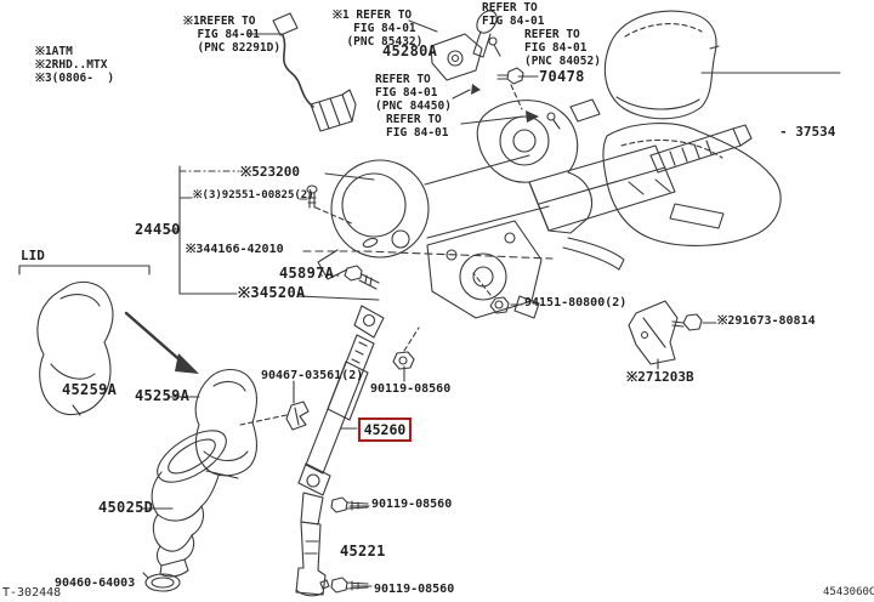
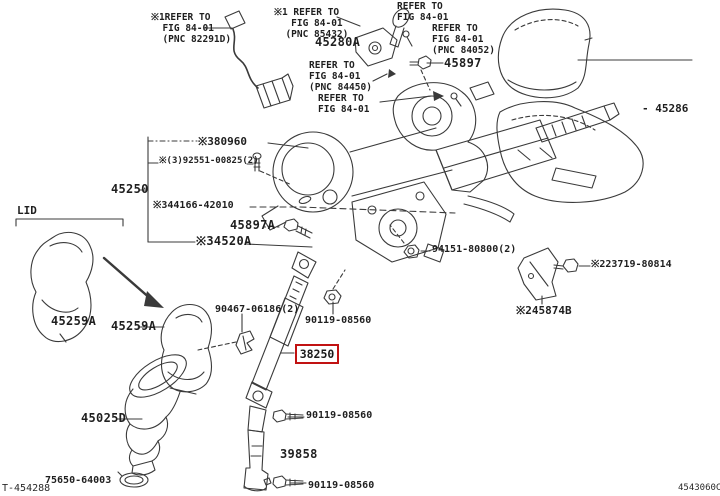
- ※1ATM
- ※2RHD..MTX
- ※3(0806- )
  ※1REFER TO
  FIG 84-01
  (PNC 82291D)
  ※1 REFER TO
  FIG 84-01
  (PNC 85432)
  REFER TO
  FIG 84-01
  REFER TO
  FIG 84-01
  (PNC 84052)
  45280A
  REFER TO
  FIG 84-01
  (PNC 84450)
  REFER TO
  FIG 84-01
- 70478
+ 45897
- - 37534
+ - 45286
- ※523200
+ ※380960
  ※(3)92551-00825(2)
  ※344166-42010
  45897A
  ※34520A
- 24450
+ 45250
  LID
  94151-80800(2)
- ※291673-80814
+ ※223719-80814
- ※271203B
+ ※245874B
  45259A
  45259A
- 90467-03561(2)
+ 90467-06186(2)
  90119-08560
  90119-08560
  45025D
- 45221
+ 39858
  90119-08560
- 90460-64003
+ 75650-64003
- 45260
+ 38250
- T-302448
+ T-454288
  4543060C
